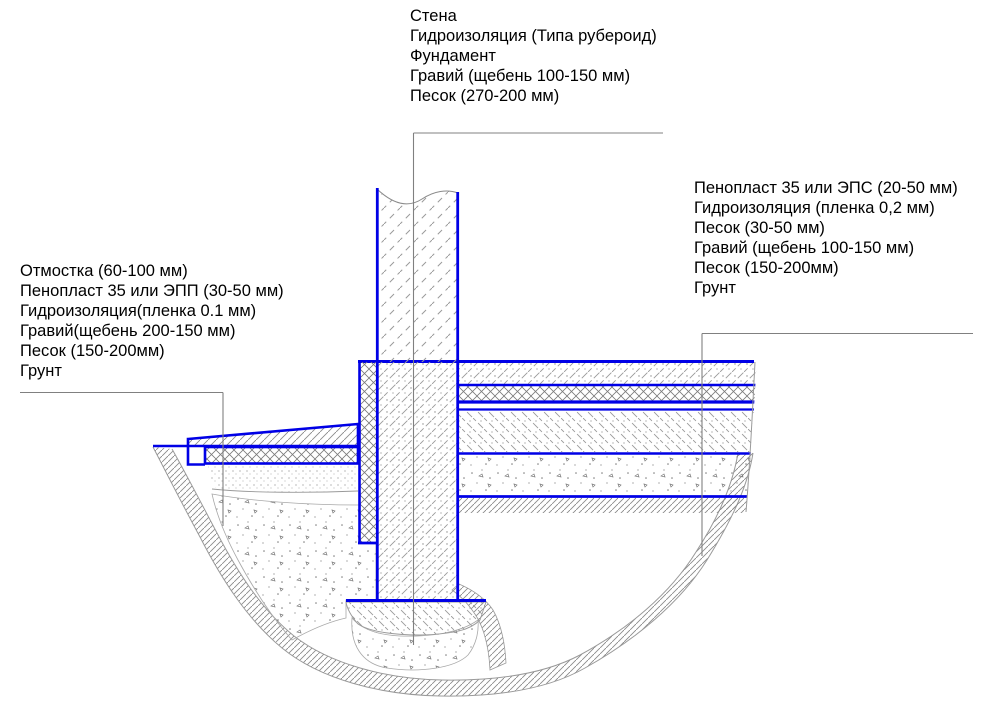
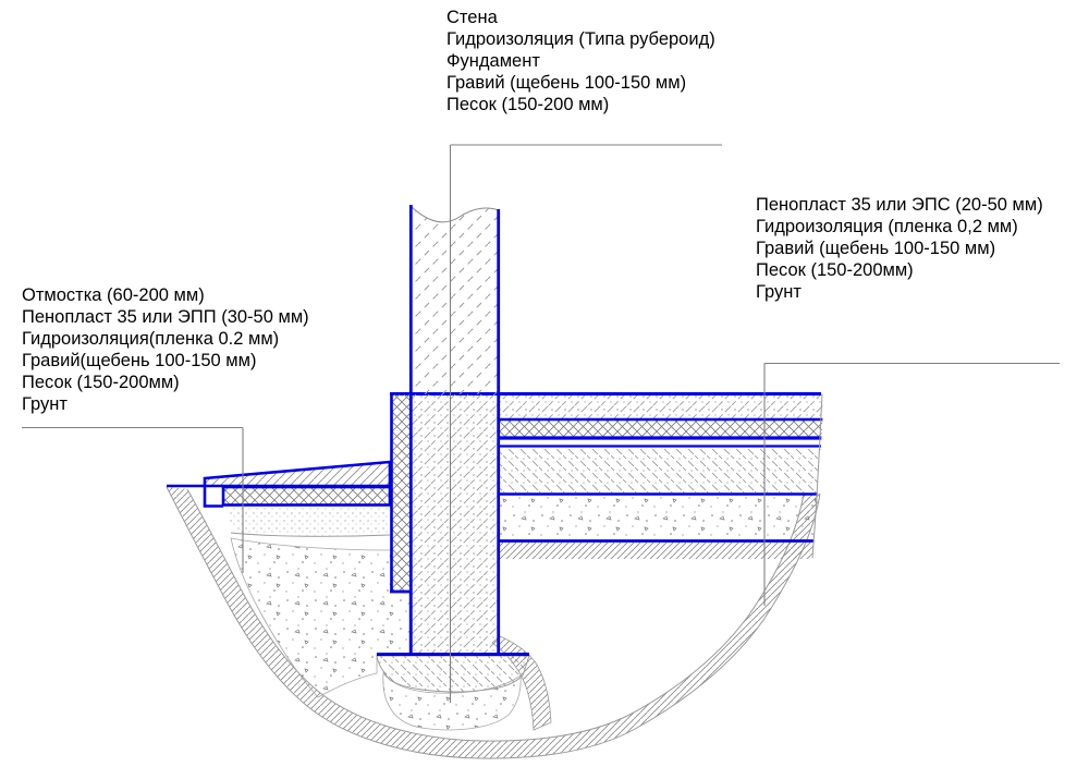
  Стена
  Гидроизоляция (Типа рубероид)
  Фундамент
  Гравий (щебень 100-150 мм)
- Песок (270-200 мм)
+ Песок (150-200 мм)
  Пенопласт 35 или ЭПС (20-50 мм)
  Гидроизоляция (пленка 0,2 мм)
- Песок (30-50 мм)
  Гравий (щебень 100-150 мм)
  Песок (150-200мм)
  Грунт
- Отмостка (60-100 мм)
+ Отмостка (60-200 мм)
  Пенопласт 35 или ЭПП (30-50 мм)
- Гидроизоляция(пленка 0.1 мм)
+ Гидроизоляция(пленка 0.2 мм)
- Гравий(щебень 200-150 мм)
+ Гравий(щебень 100-150 мм)
  Песок (150-200мм)
  Грунт
